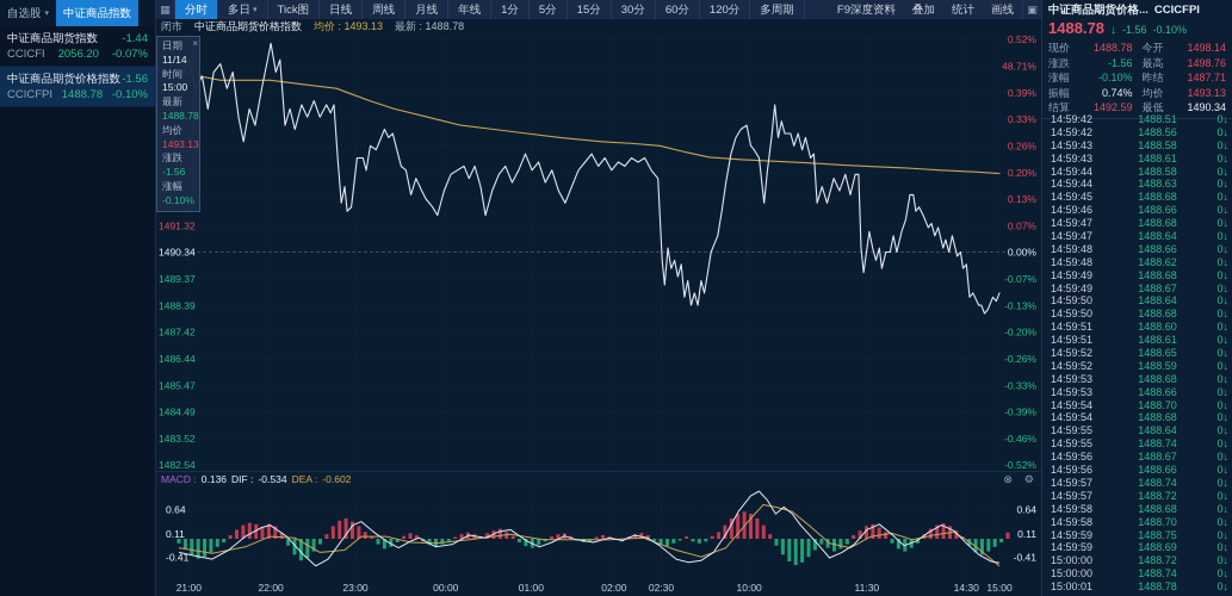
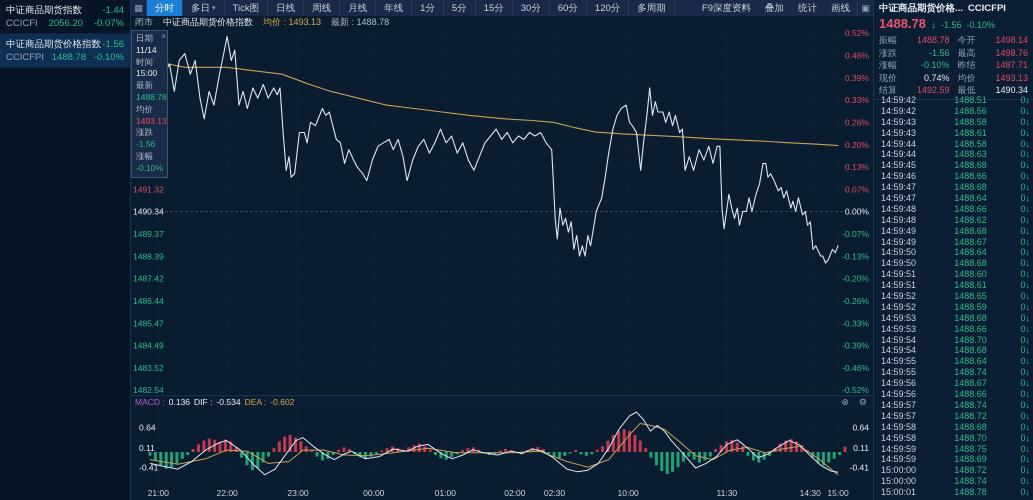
- 自选股
- 中证商品指数
  中证商品期货指数
  -1.44
  CCICFI
  2056.20
  -0.07%
  中证商品期货价格指数
  -1.56
  CCICFPI
  1488.78
  -0.10%
  ▦
  分时
  多日
  Tick图
  日线
  周线
  月线
  年线
  1分
  5分
  15分
  30分
  60分
  120分
  多周期
  F9深度资料
  叠加
  统计
  画线
  ▣
  闭市
  中证商品期货价格指数
  均价 : 1493.13
  最新 : 1488.78
  0.52%
- 48.71%
+ 0.46%
  0.39%
  0.33%
  0.26%
  0.20%
  0.13%
  0.07%
  0.00%
  -0.07%
  -0.13%
  -0.20%
  -0.26%
  -0.33%
  -0.39%
  -0.46%
  -0.52%
  1491.32
  1490.34
  1489.37
  1488.39
  1487.42
  1486.44
  1485.47
  1484.49
  1483.52
  1482.54
  ×
  日期
  11/14
  时间
  15:00
  最新
  1488.78
  均价
  1493.13
  涨跌
  -1.56
  涨幅
  -0.10%
  MACD :
  0.136
  DIF :
  -0.534
  DEA :
  -0.602
  ⊗
  ⚙
  0.64
  0.64
  0.11
  0.11
  -0.41
  -0.41
  21:00
  22:00
  23:00
  00:00
  01:00
  02:00
  02:30
  10:00
  11:30
  14:30
  15:00
  中证商品期货价格...
  CCICFPI
  1488.78
  ↓
  -1.56
  -0.10%
- 现价
+ 振幅
  1488.78
  今开
  1498.14
  涨跌
  -1.56
  最高
  1498.76
  涨幅
  -0.10%
  昨结
  1487.71
- 振幅
+ 现价
  0.74%
  均价
  1493.13
  结算
  1492.59
  最低
  1490.34
  14:59:42
  1488.51
  0↓
  14:59:42
  1488.56
  0↓
  14:59:43
  1488.58
  0↓
  14:59:43
  1488.61
  0↓
  14:59:44
  1488.58
  0↓
  14:59:44
  1488.63
  0↓
  14:59:45
  1488.68
  0↓
  14:59:46
  1488.66
  0↓
  14:59:47
  1488.68
  0↓
  14:59:47
  1488.64
  0↓
  14:59:48
  1488.66
  0↓
  14:59:48
  1488.62
  0↓
  14:59:49
  1488.68
  0↓
  14:59:49
  1488.67
  0↓
  14:59:50
  1488.64
  0↓
  14:59:50
  1488.68
  0↓
  14:59:51
  1488.60
  0↓
  14:59:51
  1488.61
  0↓
  14:59:52
  1488.65
  0↓
  14:59:52
  1488.59
  0↓
  14:59:53
  1488.68
  0↓
  14:59:53
  1488.66
  0↓
  14:59:54
  1488.70
  0↓
  14:59:54
  1488.68
  0↓
  14:59:55
  1488.64
  0↓
  14:59:55
  1488.74
  0↓
  14:59:56
  1488.67
  0↓
  14:59:56
  1488.66
  0↓
  14:59:57
  1488.74
  0↓
  14:59:57
  1488.72
  0↓
  14:59:58
  1488.68
  0↓
  14:59:58
  1488.70
  0↓
  14:59:59
  1488.75
  0↓
  14:59:59
  1488.69
  0↓
  15:00:00
  1488.72
  0↓
  15:00:00
  1488.74
  0↓
  15:00:01
  1488.78
  0↓
